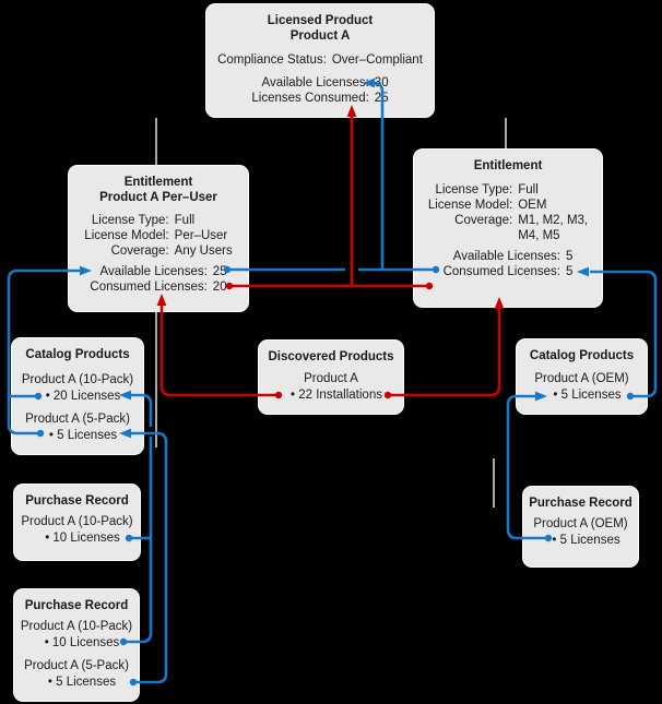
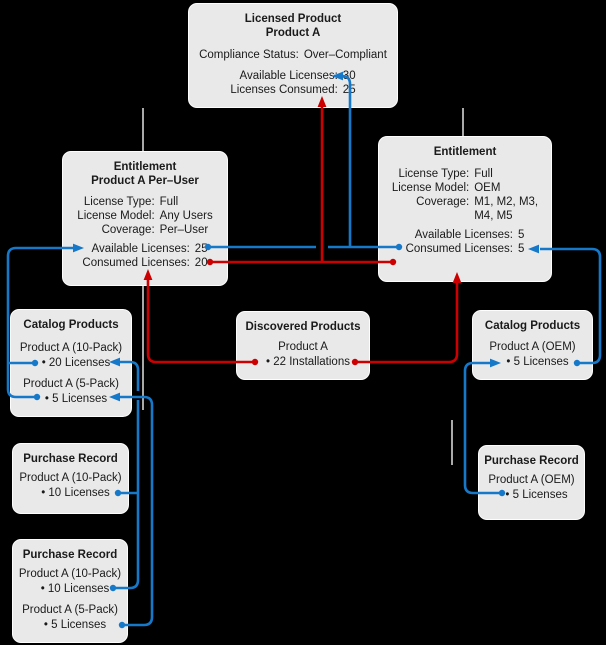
  Licensed Product
  Product A
  Compliance Status:
  Over–Compliant
  Available Licenses
  Licenses Consumed:
  25
  Entitlement
  Product A Per–User
  License Type:
  Full
  License Model:
- Per–User
+ Any Users
  Coverage:
- Any Users
+ Per–User
  Available Licenses:
  25
  Consumed Licenses:
  20
  Entitlement
  License Type:
  Full
  License Model:
  OEM
  Coverage:
  M1, M2, M3,
  M4, M5
  Available Licenses:
  5
  Consumed Licenses:
  5
  Catalog Products
  Product A (10-Pack)
  • 20 Licenses
  Product A (5-Pack)
  • 5 Licenses
  Discovered Products
  Product A
  • 22 Installations
  Catalog Products
  Product A (OEM)
  • 5 Licenses
  Purchase Record
  Product A (10-Pack)
  • 10 Licenses
  Purchase Record
  Product A (10-Pack)
  • 10 Licenses
  Product A (5-Pack)
  • 5 Licenses
  Purchase Record
  Product A (OEM)
  • 5 Licenses
